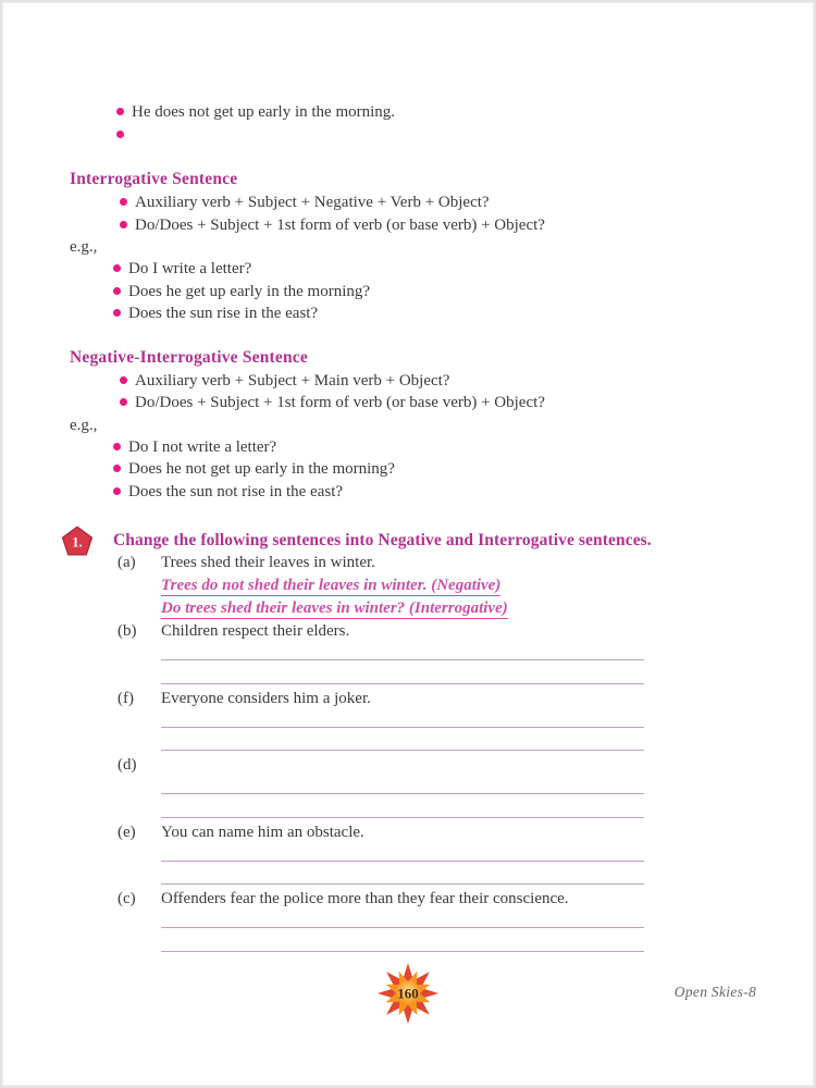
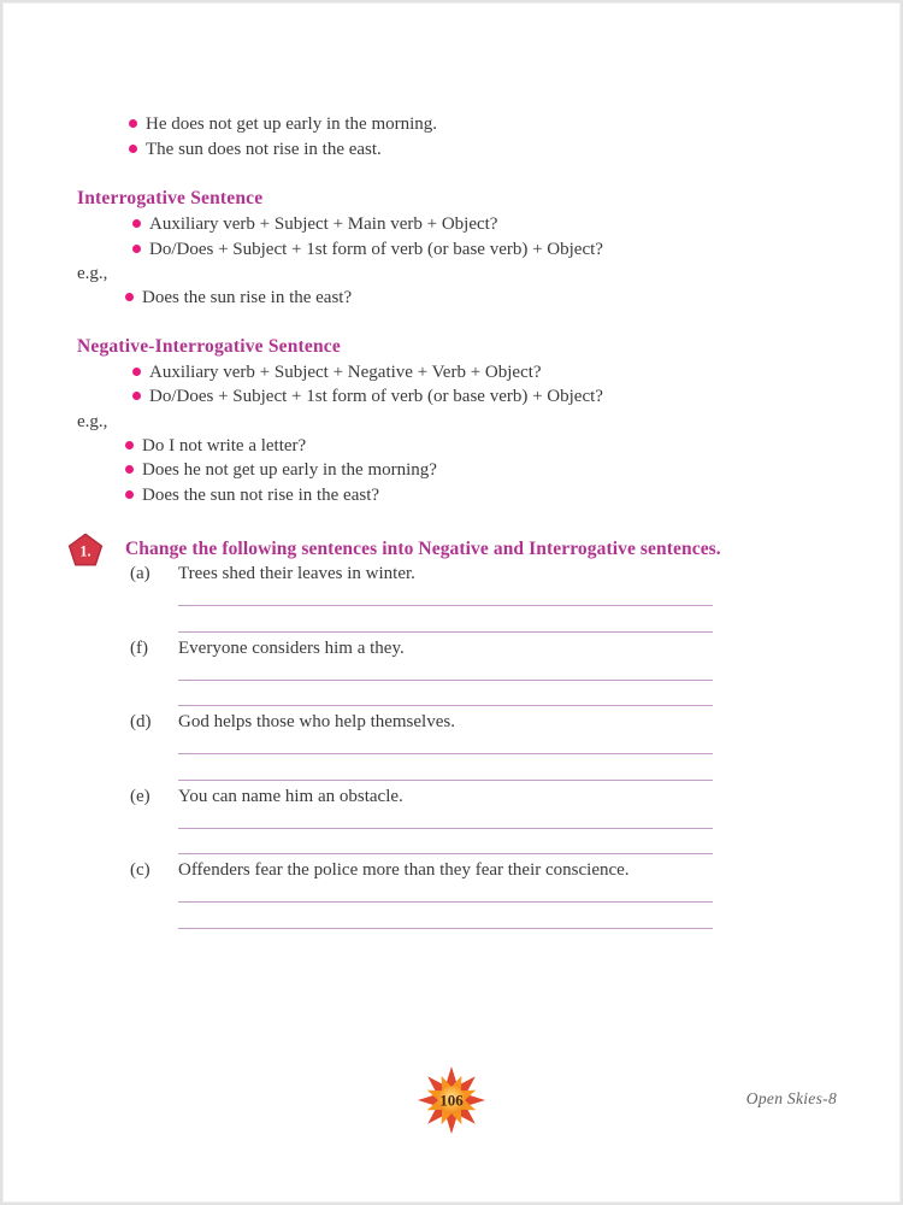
  He does not get up early in the morning.
+ The sun does not rise in the east.
  Interrogative Sentence
- Auxiliary verb + Subject + Negative + Verb + Object?
+ Auxiliary verb + Subject + Main verb + Object?
  Do/Does + Subject + 1st form of verb (or base verb) + Object?
  e.g.,
- Do I write a letter?
- Does he get up early in the morning?
  Does the sun rise in the east?
  Negative-Interrogative Sentence
- Auxiliary verb + Subject + Main verb + Object?
+ Auxiliary verb + Subject + Negative + Verb + Object?
  Do/Does + Subject + 1st form of verb (or base verb) + Object?
  e.g.,
  Do I not write a letter?
  Does he not get up early in the morning?
  Does the sun not rise in the east?
  1.
  Change the following sentences into Negative and Interrogative sentences.
  (a)
  Trees shed their leaves in winter.
- Trees do not shed their leaves in winter. (Negative)
- Do trees shed their leaves in winter? (Interrogative)
- (b)
- Children respect their elders.
  (f)
- Everyone considers him a joker.
+ Everyone considers him a they.
  (d)
+ God helps those who help themselves.
  (e)
  You can name him an obstacle.
  (c)
  Offenders fear the police more than they fear their conscience.
- 160
+ 106
  Open Skies-8
